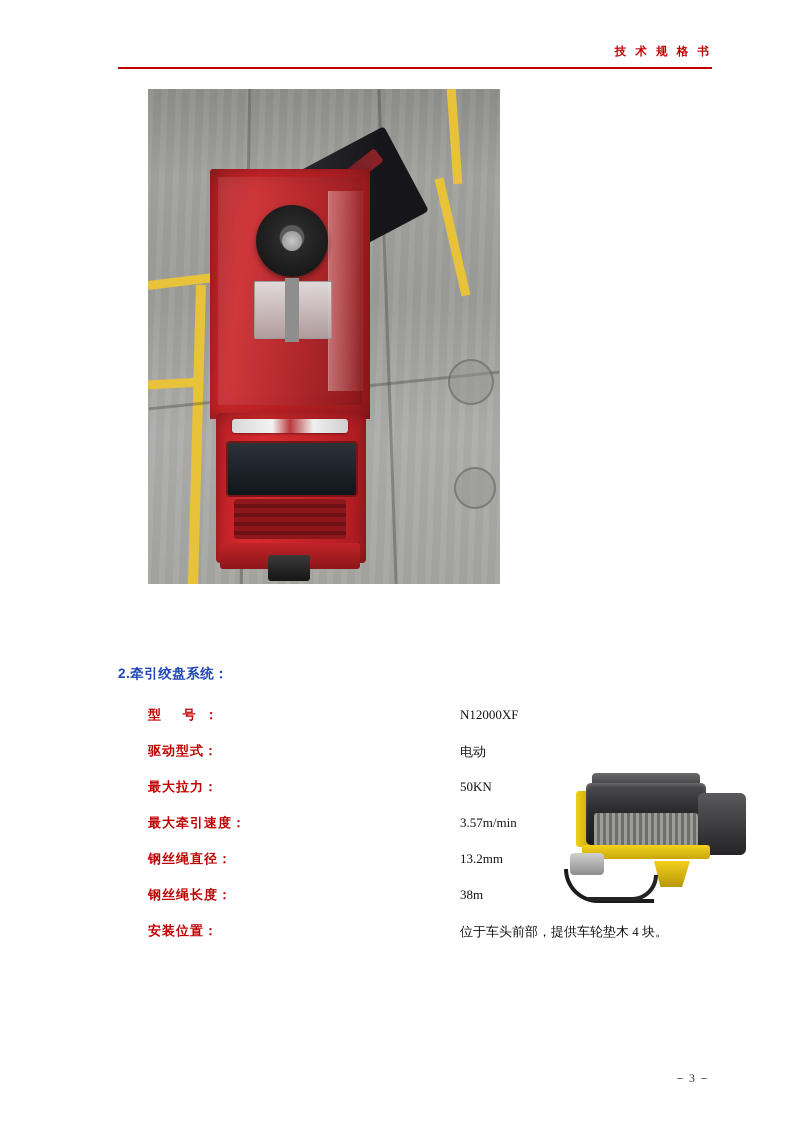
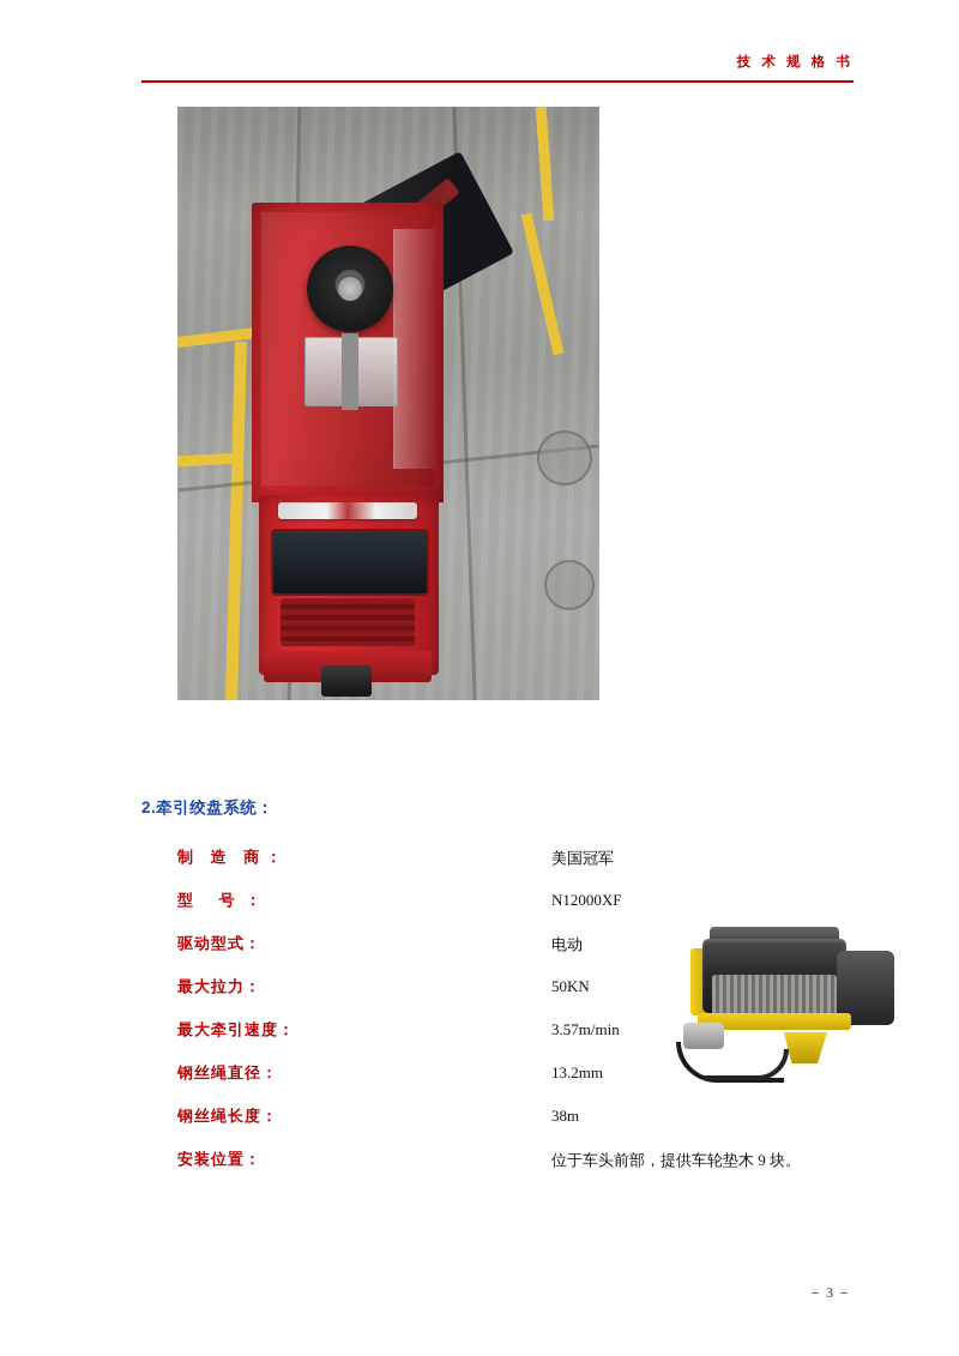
  技 术 规 格 书
  2.牵引绞盘系统：
+ 制 造 商：
+ 美国冠军
  型 号：
  N12000XF
  驱动型式：
  电动
  最大拉力：
  50KN
  最大牵引速度：
  3.57m/min
  钢丝绳直径：
  13.2mm
  钢丝绳长度：
  38m
  安装位置：
- 位于车头前部，提供车轮垫木 4 块。
+ 位于车头前部，提供车轮垫木 9 块。
  － 3 －
